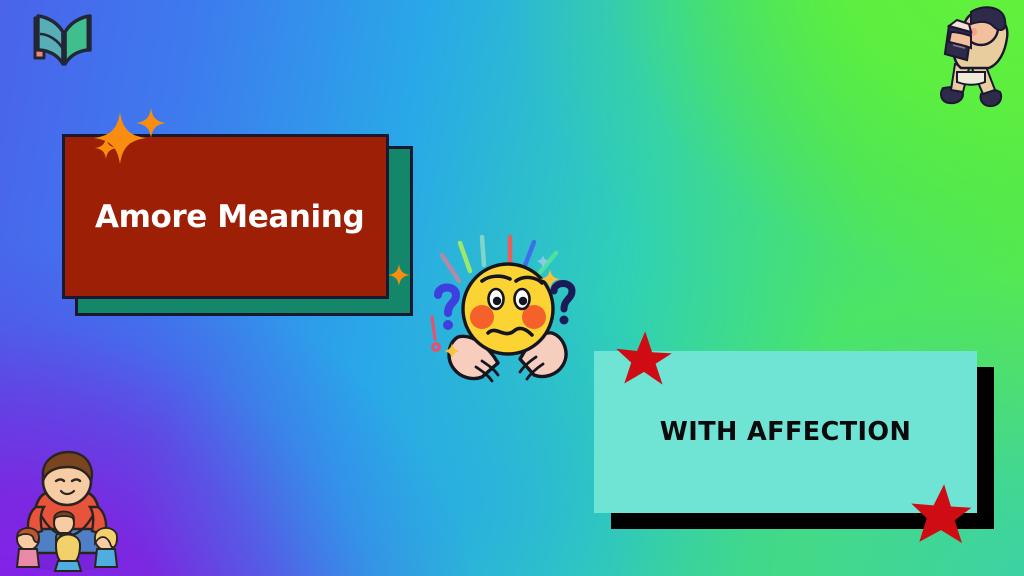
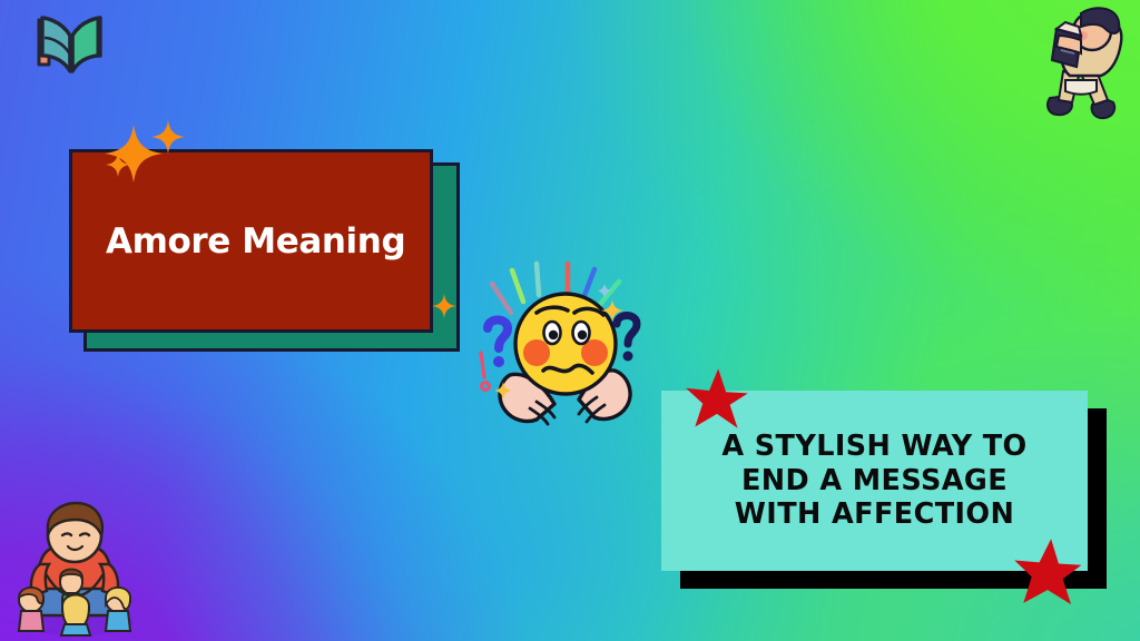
  Amore Meaning
+ A STYLISH WAY TO
+ END A MESSAGE
  WITH AFFECTION
